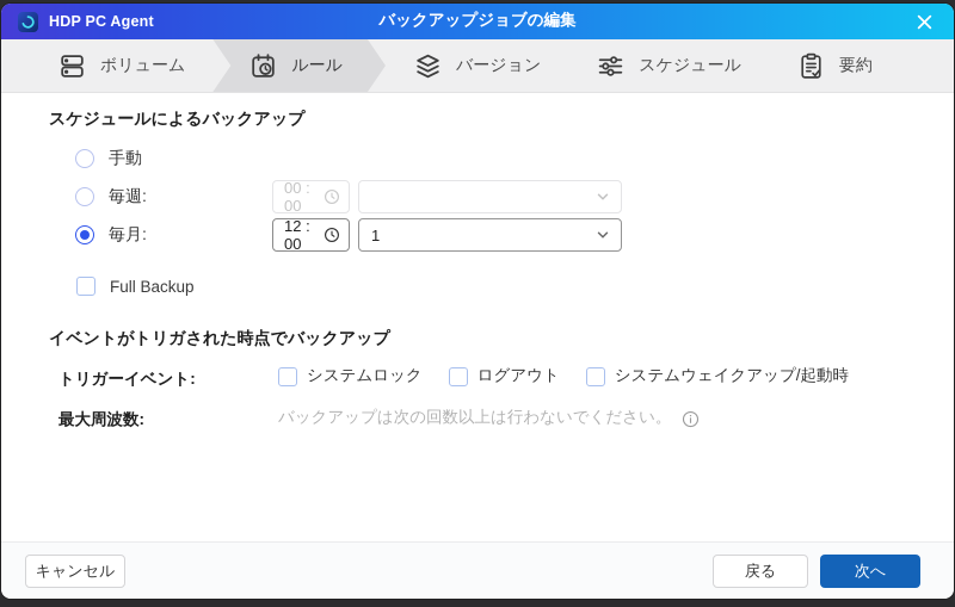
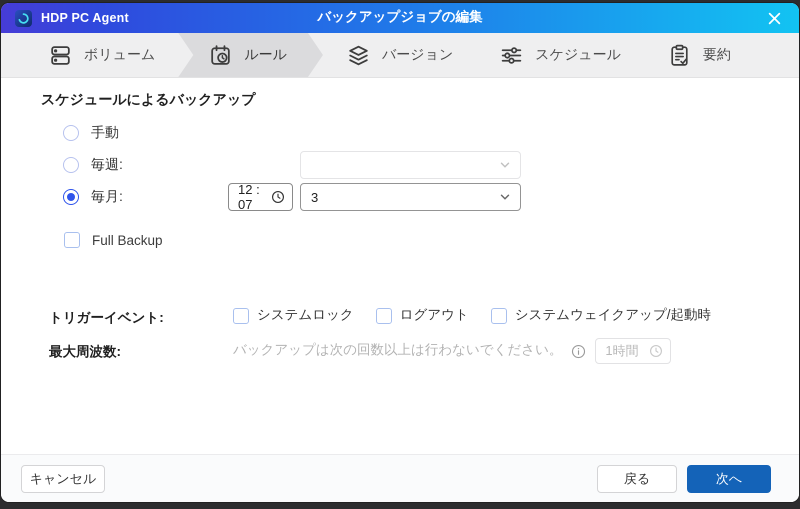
  HDP PC Agent
  バックアップジョブの編集
  ボリューム
  ルール
  バージョン
  スケジュール
  要約
  スケジュールによるバックアップ
  手動
  毎週:
- 00 : 00
  毎月:
- 12 : 00
+ 12 : 07
- 1
+ 3
  Full Backup
- イベントがトリガされた時点でバックアップ
  トリガーイベント:
  システムロック
  ログアウト
  システムウェイクアップ/起動時
  最大周波数:
  バックアップは次の回数以上は行わないでください。
+ 1時間
  キャンセル
  戻る
  次へ
